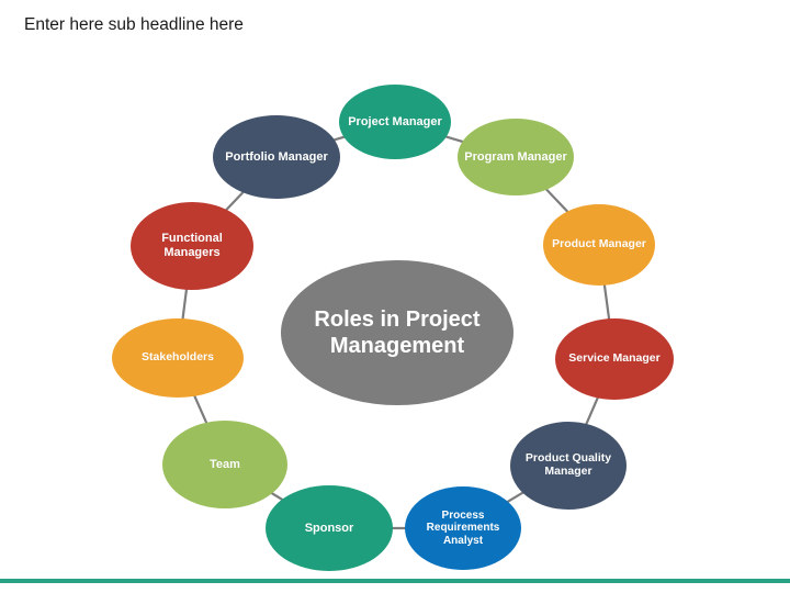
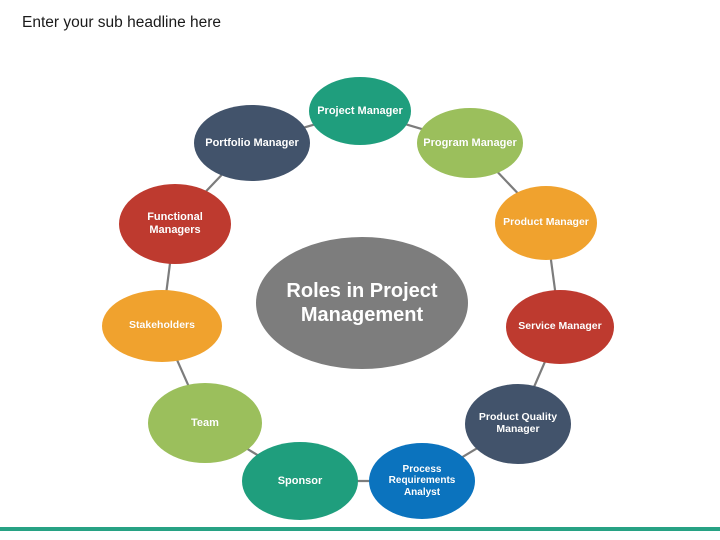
- Enter here sub headline here
+ Enter your sub headline here
  Roles in Project Management
  Project Manager
  Program Manager
  Product Manager
  Service Manager
  Product Quality Manager
  Process Requirements Analyst
  Sponsor
  Team
  Stakeholders
  Functional Managers
  Portfolio Manager
